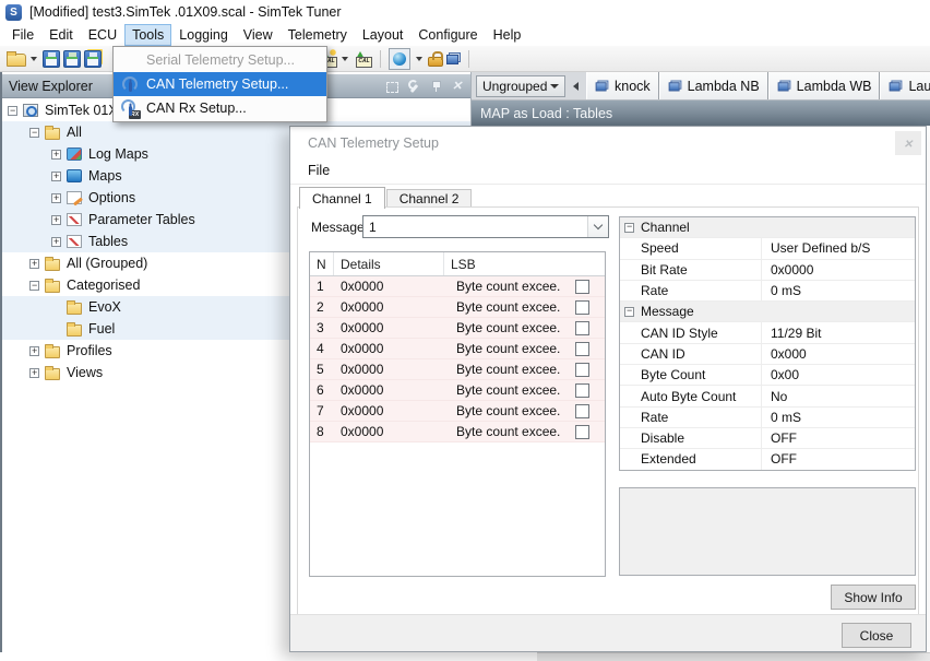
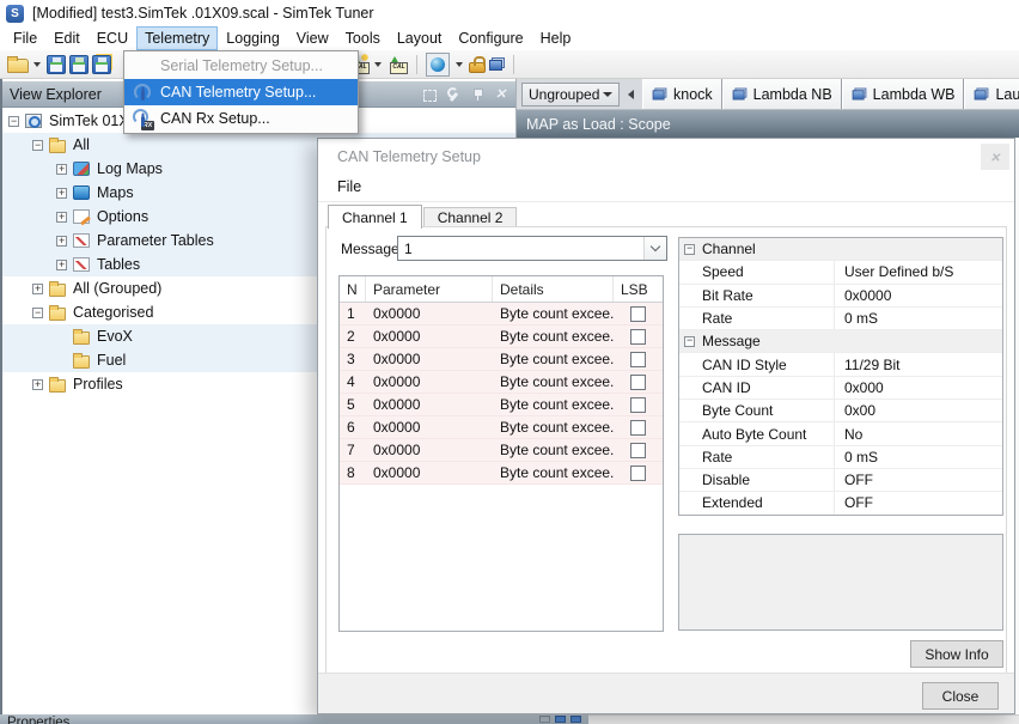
  [Modified] test3.SimTek .01X09.scal - SimTek Tuner
  File
  Edit
  ECU
- Tools
+ Telemetry
  Logging
  View
- Telemetry
+ Tools
  Layout
  Configure
  Help
  View Explorer
  SimTek 01
  All
  Log Maps
  Maps
  Options
  Parameter Tables
  Tables
  All (Grouped)
  Categorised
  EvoX
  Fuel
  Profiles
- Views
  Ungrouped
  knock
  Lambda NB
  Lambda WB
- MAP as Load : Tables
+ MAP as Load : Scope
  Serial Telemetry Setup...
  CAN Telemetry Setup...
  CAN Rx Setup...
  CAN Telemetry Setup
  File
  Channel 1
  Channel 2
  Message
  1
  N
+ Parameter
  Details
  LSB
  1
  0x0000
  Byte count excee.
  2
  0x0000
  Byte count excee.
  3
  0x0000
  Byte count excee.
  4
  0x0000
  Byte count excee.
  5
  0x0000
  Byte count excee.
  6
  0x0000
  Byte count excee.
  7
  0x0000
  Byte count excee.
  8
  0x0000
  Byte count excee.
  Channel
  Speed
  User Defined b/S
  Bit Rate
  0x0000
  Rate
  0 mS
  Message
  CAN ID Style
  11/29 Bit
  CAN ID
  0x000
  Byte Count
  0x00
  Auto Byte Count
  No
  Rate
  0 mS
  Disable
  OFF
  Extended
  OFF
  Show Info
  Close
+ Properties
